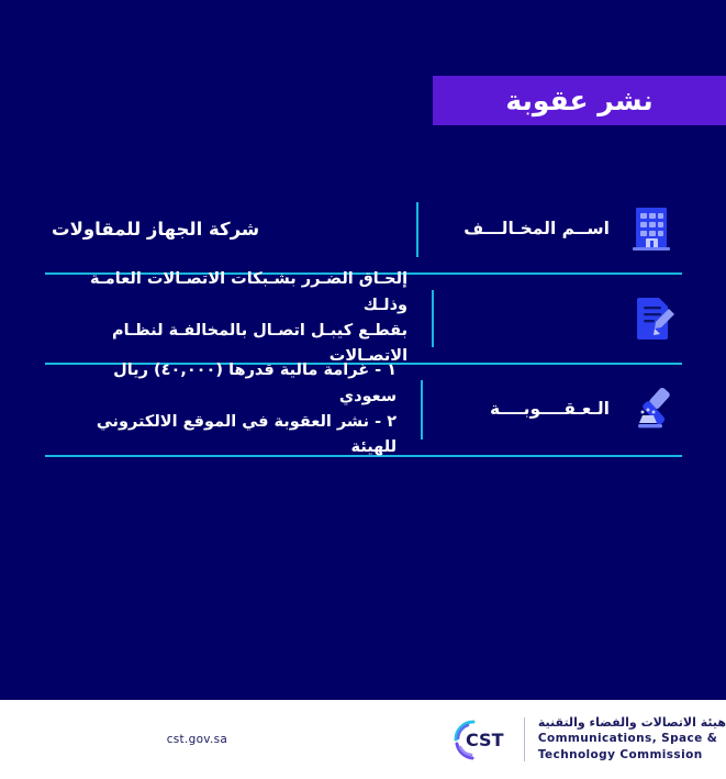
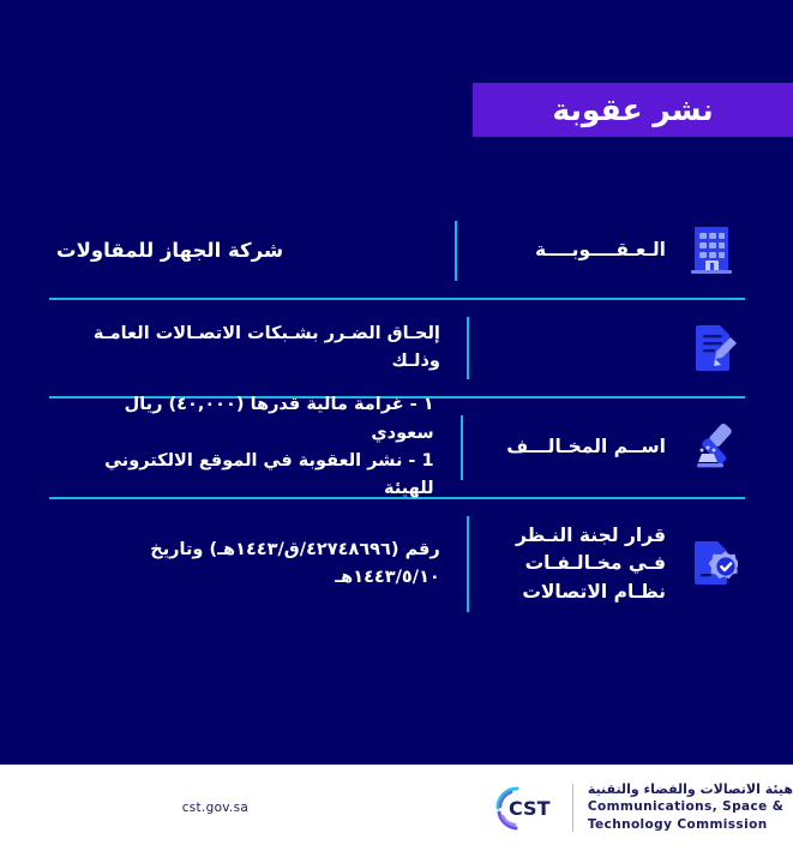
  نشر عقوبة
- اســم المخـالـــف
+ الـعـقــــوبــــة
  شركة الجهاز للمقاولات
  إلحـاق الضـرر بشـبكات الاتصـالات العامـة وذلـك
- بقطـع كيبـل اتصـال بالمخالفـة لنظـام الاتصـالات
- الـعـقــــوبــــة
+ اســم المخـالـــف
  ١ - غرامة مالية قدرها (٤٠,٠٠٠) ريال سعودي
- ٢ - نشر العقوبة في الموقع الالكتروني للهيئة
+ 1 - نشر العقوبة في الموقع الالكتروني للهيئة
+ قرار لجنة النـظر فـي مخـالـفـات نظـام الاتصالات
+ رقم (٤٢٧٤٨٦٩٦/ق/١٤٤٣هـ) وتاريخ ١٤٤٣/٥/١٠هـ
  cst.gov.sa
  CST
  هيئة الاتصالات والفضاء والتقنية
  Communications, Space &
  Technology Commission
